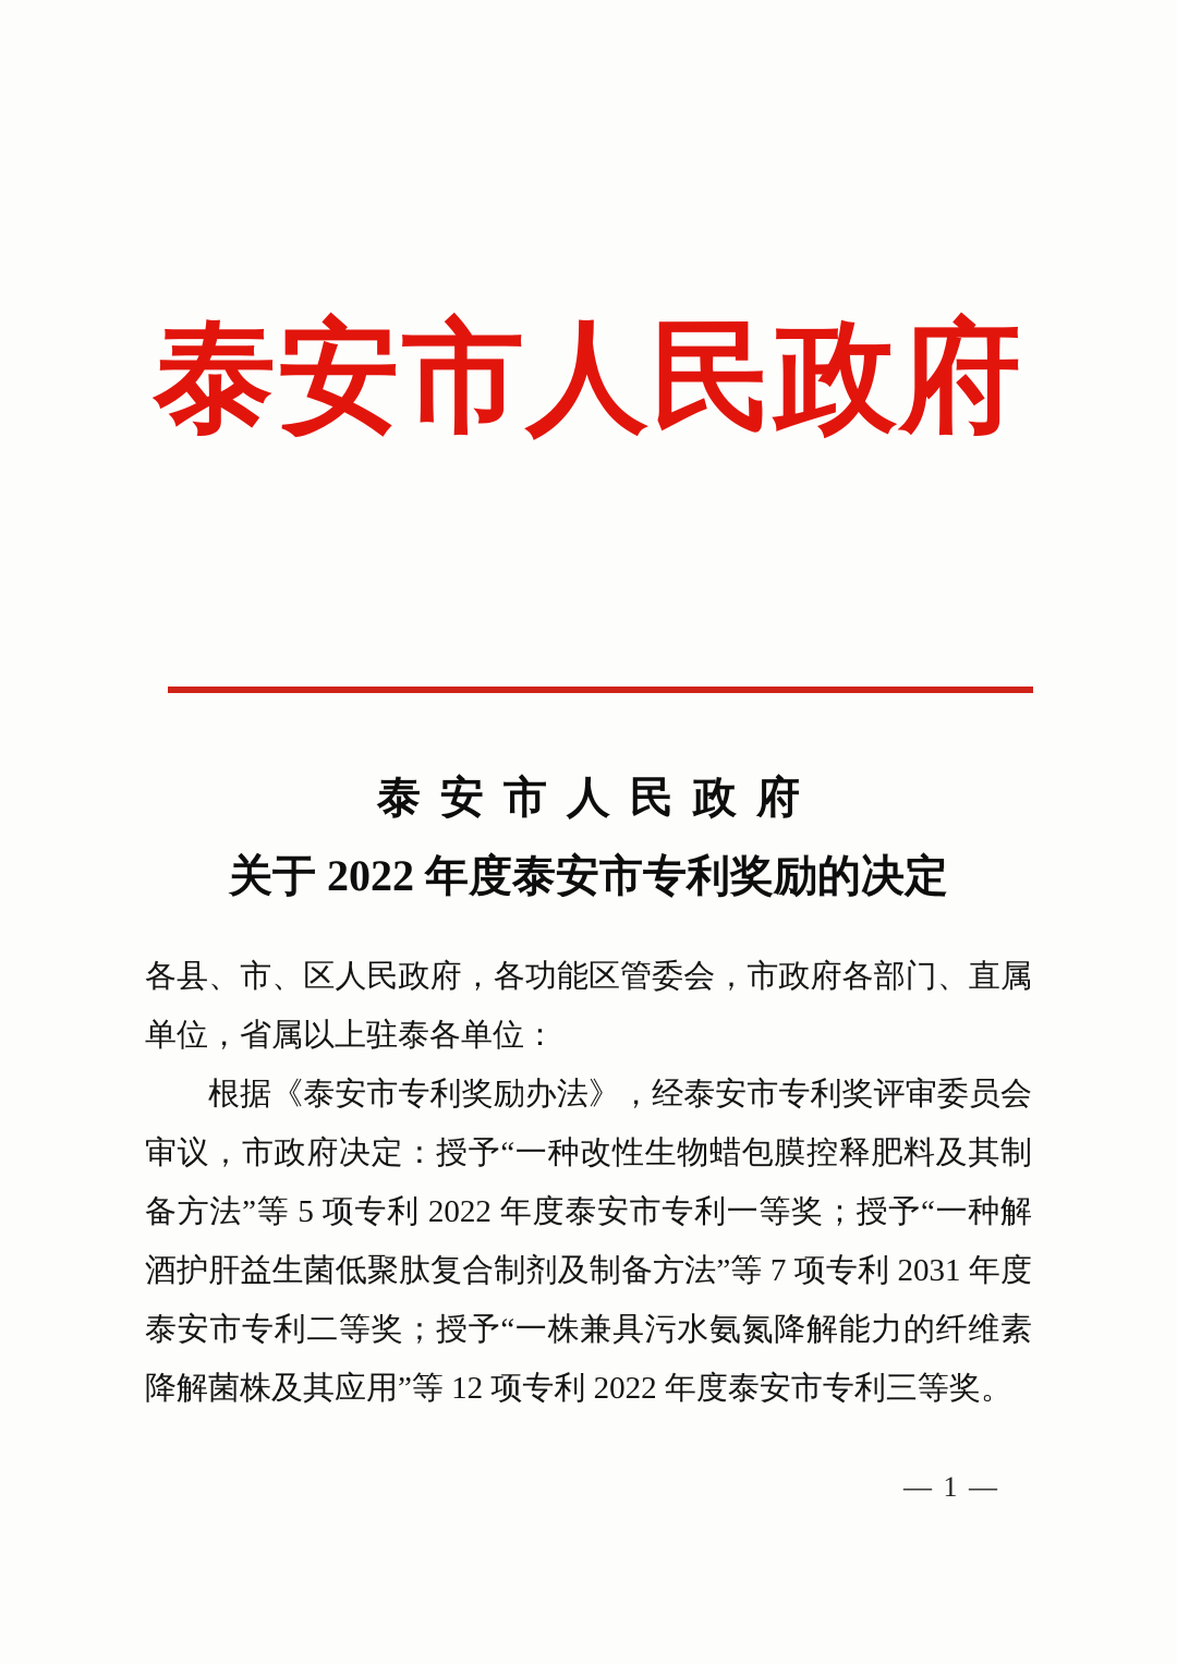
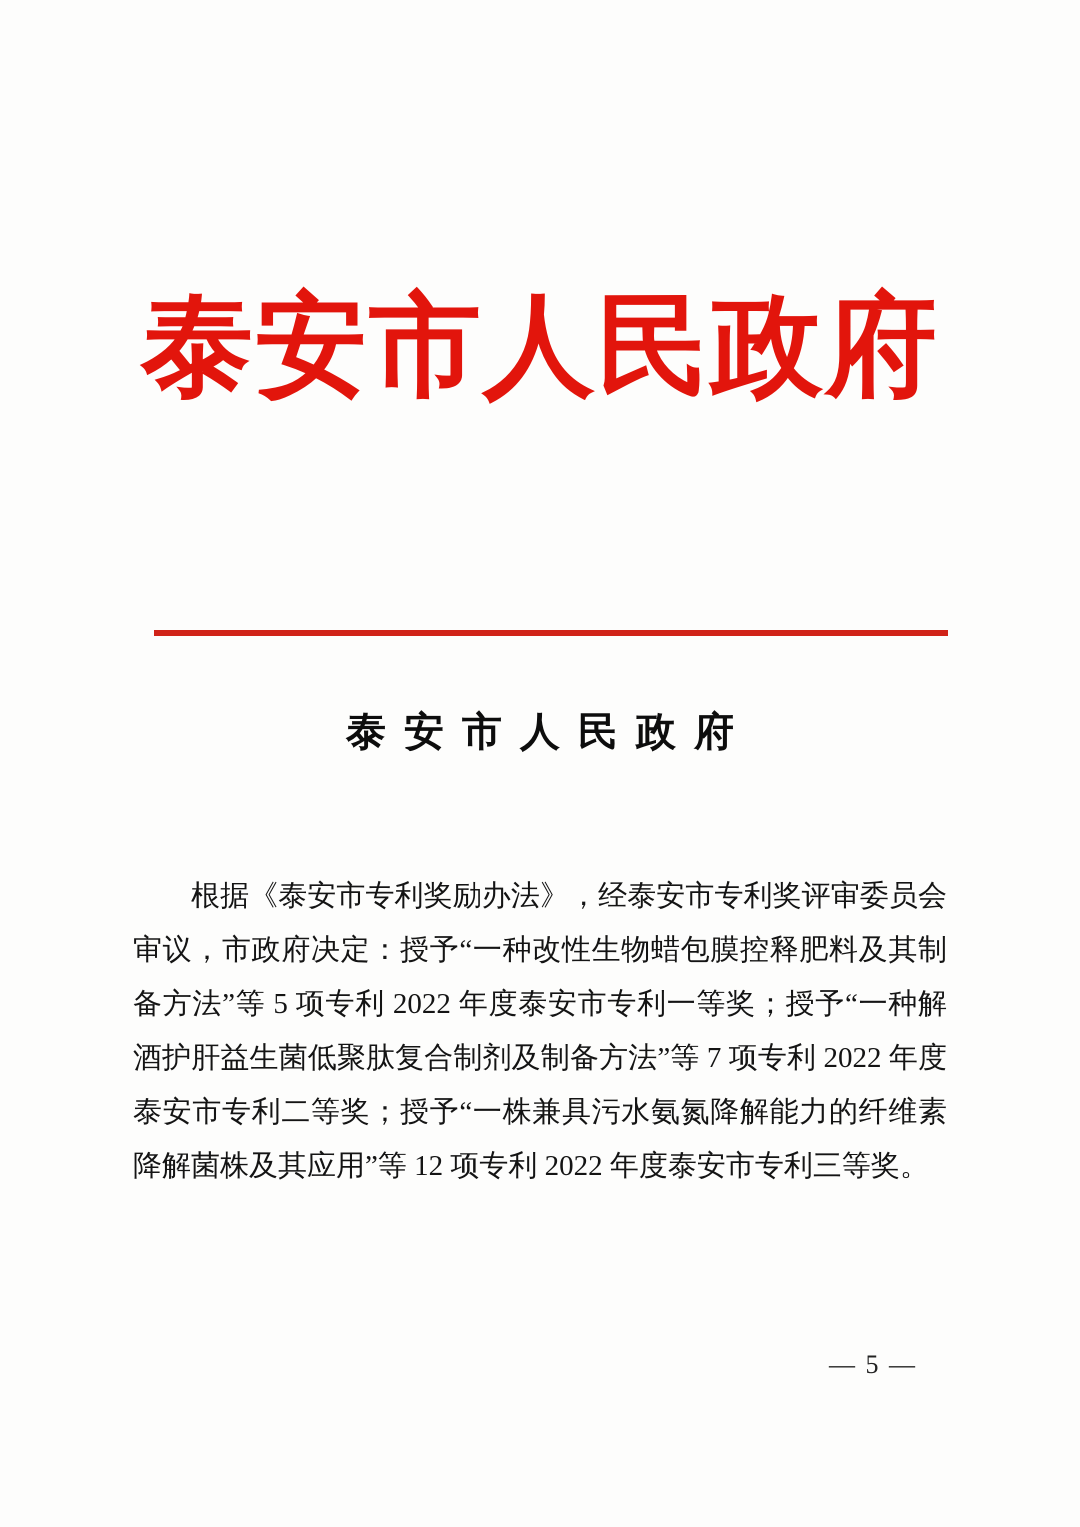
  泰安市人民政府
  泰安市人民政府
- 关于 2022 年度泰安市专利奖励的决定
- 各县、市、区人民政府，各功能区管委会，市政府各部门、直属单位，省属以上驻泰各单位：
- 根据《泰安市专利奖励办法》，经泰安市专利奖评审委员会审议，市政府决定：授予“一种改性生物蜡包膜控释肥料及其制备方法”等 5 项专利 2022 年度泰安市专利一等奖；授予“一种解酒护肝益生菌低聚肽复合制剂及制备方法”等 7 项专利 2031 年度泰安市专利二等奖；授予“一株兼具污水氨氮降解能力的纤维素降解菌株及其应用”等 12 项专利 2022 年度泰安市专利三等奖。
+ 根据《泰安市专利奖励办法》，经泰安市专利奖评审委员会审议，市政府决定：授予“一种改性生物蜡包膜控释肥料及其制备方法”等 5 项专利 2022 年度泰安市专利一等奖；授予“一种解酒护肝益生菌低聚肽复合制剂及制备方法”等 7 项专利 2022 年度泰安市专利二等奖；授予“一株兼具污水氨氮降解能力的纤维素降解菌株及其应用”等 12 项专利 2022 年度泰安市专利三等奖。
- — 1 —
+ — 5 —
